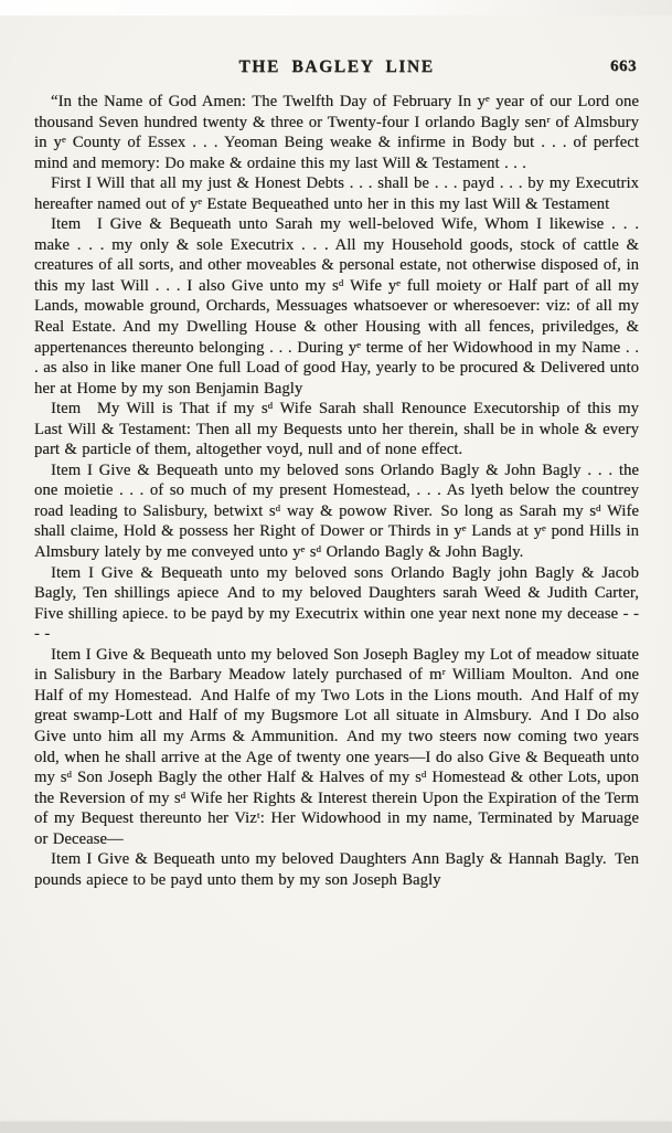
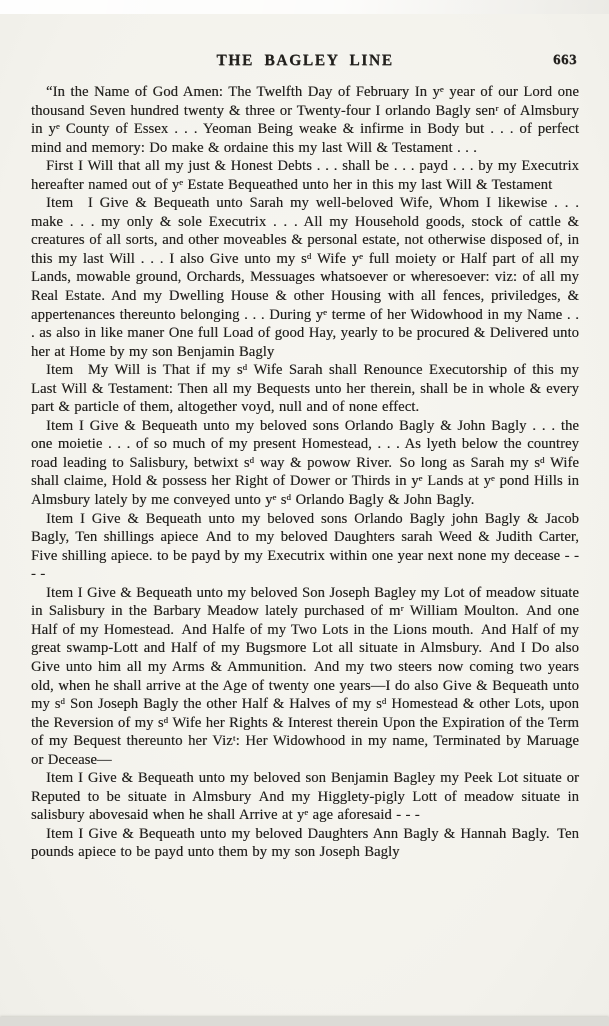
  THE BAGLEY LINE
  663
  “In the Name of God Amen: The Twelfth Day of February In yᵉ year of our Lord one thousand Seven hundred twenty & three or Twenty-four I orlando Bagly senʳ of Almsbury in yᵉ County of Essex . . . Yeoman Being weake & infirme in Body but . . . of perfect mind and memory: Do make & ordaine this my last Will & Testament . . .
  First I Will that all my just & Honest Debts . . . shall be . . . payd . . . by my Executrix hereafter named out of yᵉ Estate Bequeathed unto her in this my last Will & Testament
  Item I Give & Bequeath unto Sarah my well-beloved Wife, Whom I likewise . . . make . . . my only & sole Executrix . . . All my Household goods, stock of cattle & creatures of all sorts, and other moveables & personal estate, not otherwise disposed of, in this my last Will . . . I also Give unto my sᵈ Wife yᵉ full moiety or Half part of all my Lands, mowable ground, Orchards, Messuages whatsoever or wheresoever: viz: of all my Real Estate. And my Dwelling House & other Housing with all fences, priviledges, & appertenances thereunto belonging . . . During yᵉ terme of her Widowhood in my Name . . . as also in like maner One full Load of good Hay, yearly to be procured & Delivered unto her at Home by my son Benjamin Bagly
  Item My Will is That if my sᵈ Wife Sarah shall Renounce Executorship of this my Last Will & Testament: Then all my Bequests unto her therein, shall be in whole & every part & particle of them, altogether voyd, null and of none effect.
  Item I Give & Bequeath unto my beloved sons Orlando Bagly & John Bagly . . . the one moietie . . . of so much of my present Homestead, . . . As lyeth below the countrey road leading to Salisbury, betwixt sᵈ way & powow River. So long as Sarah my sᵈ Wife shall claime, Hold & possess her Right of Dower or Thirds in yᵉ Lands at yᵉ pond Hills in Almsbury lately by me conveyed unto yᵉ sᵈ Orlando Bagly & John Bagly.
  Item I Give & Bequeath unto my beloved sons Orlando Bagly john Bagly & Jacob Bagly, Ten shillings apiece And to my beloved Daughters sarah Weed & Judith Carter, Five shilling apiece. to be payd by my Executrix within one year next none my decease - - - -
  Item I Give & Bequeath unto my beloved Son Joseph Bagley my Lot of meadow situate in Salisbury in the Barbary Meadow lately purchased of mʳ William Moulton. And one Half of my Homestead. And Halfe of my Two Lots in the Lions mouth. And Half of my great swamp-Lott and Half of my Bugsmore Lot all situate in Almsbury. And I Do also Give unto him all my Arms & Ammunition. And my two steers now coming two years old, when he shall arrive at the Age of twenty one years—I do also Give & Bequeath unto my sᵈ Son Joseph Bagly the other Half & Halves of my sᵈ Homestead & other Lots, upon the Reversion of my sᵈ Wife her Rights & Interest therein Upon the Expiration of the Term of my Bequest thereunto her Vizᵗ: Her Widowhood in my name, Terminated by Maruage or Decease—
+ Item I Give & Bequeath unto my beloved son Benjamin Bagley my Peek Lot situate or Reputed to be situate in Almsbury And my Higglety-pigly Lott of meadow situate in salisbury abovesaid when he shall Arrive at yᵉ age aforesaid - - -
  Item I Give & Bequeath unto my beloved Daughters Ann Bagly & Hannah Bagly. Ten pounds apiece to be payd unto them by my son Joseph Bagly
